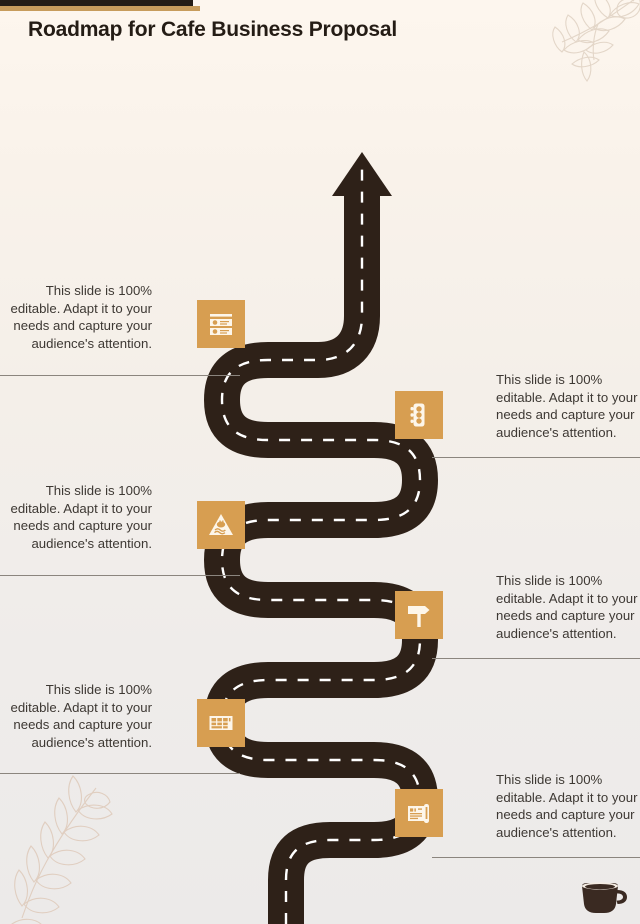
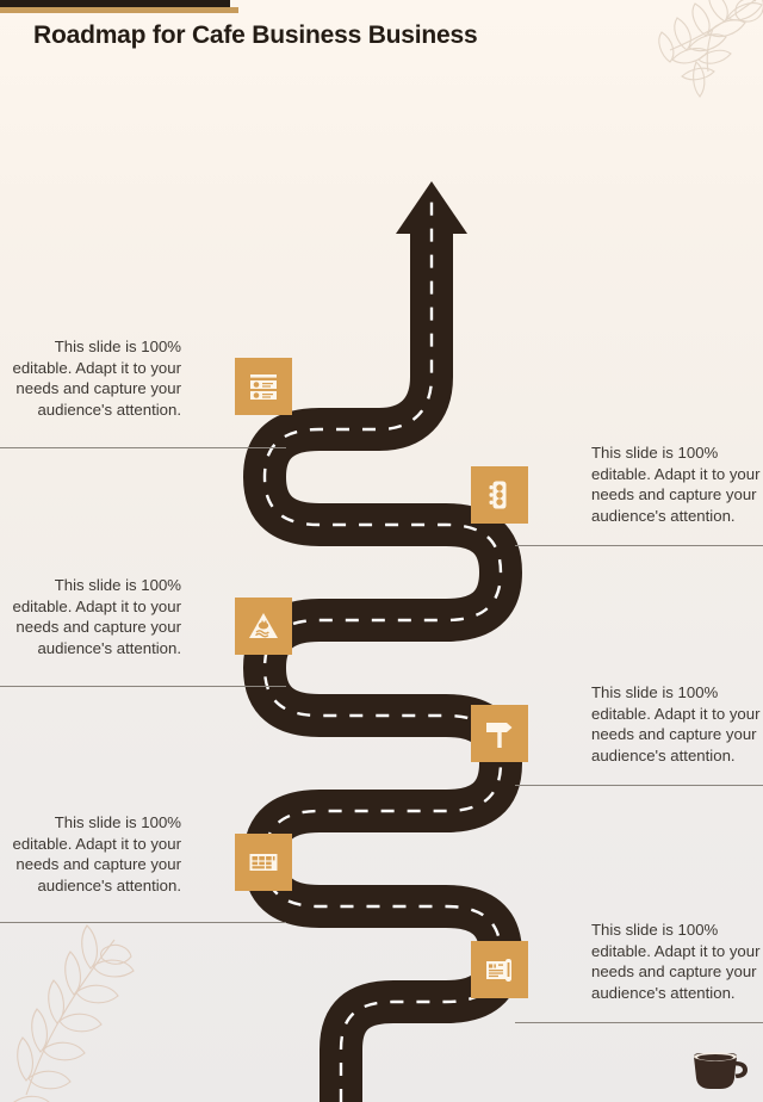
- Roadmap for Cafe Business Proposal
+ Roadmap for Cafe Business Business
  This slide is 100% editable. Adapt it to your needs and capture your audience's attention.
  This slide is 100% editable. Adapt it to your needs and capture your audience's attention.
  This slide is 100% editable. Adapt it to your needs and capture your audience's attention.
  This slide is 100% editable. Adapt it to your needs and capture your audience's attention.
  This slide is 100% editable. Adapt it to your needs and capture your audience's attention.
  This slide is 100% editable. Adapt it to your needs and capture your audience's attention.
